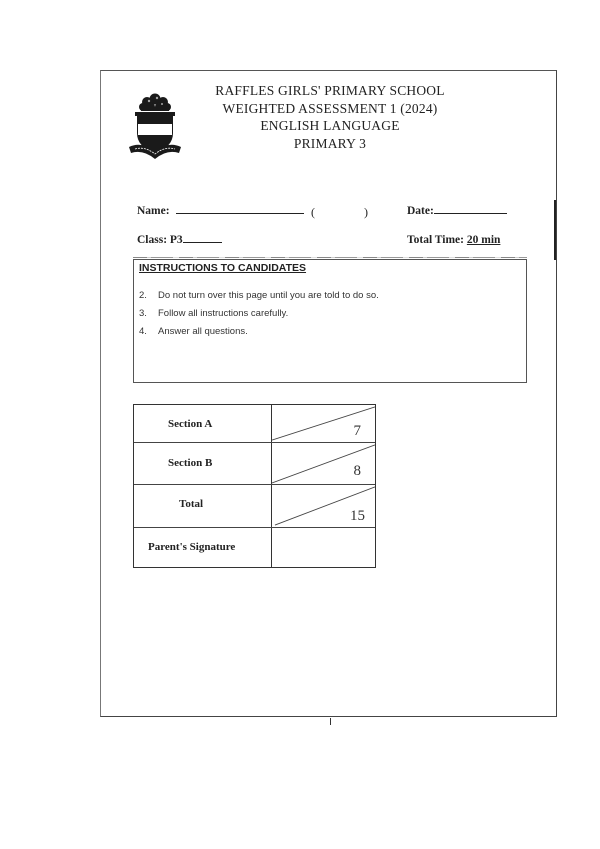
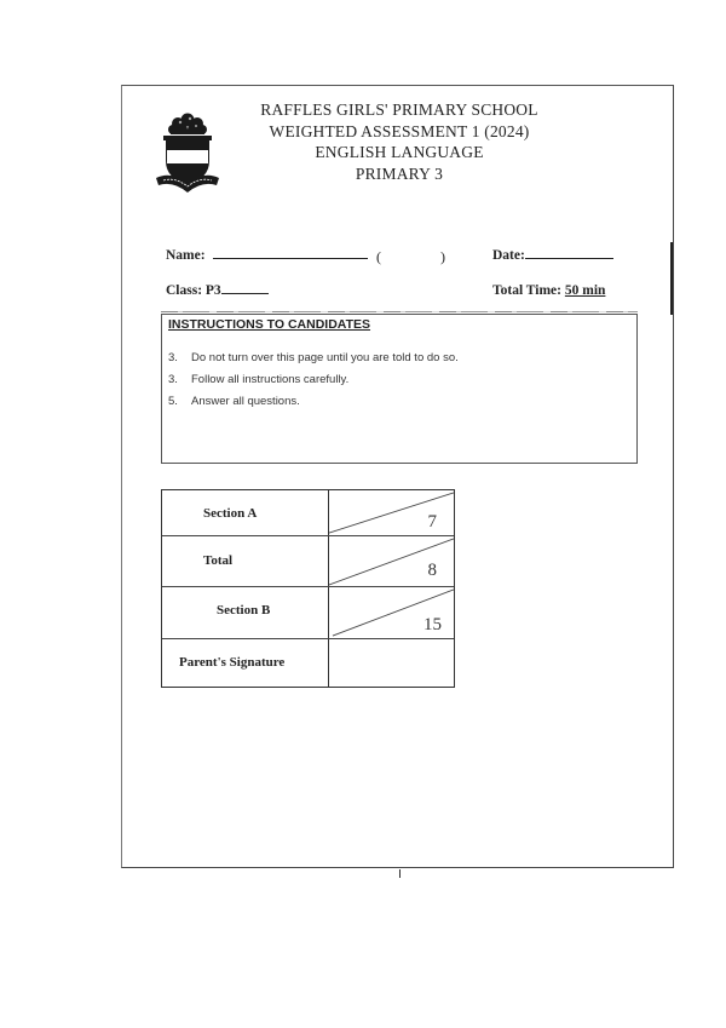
  RAFFLES GIRLS' PRIMARY SCHOOL
  WEIGHTED ASSESSMENT 1 (2024)
  ENGLISH LANGUAGE
  PRIMARY 3
  Name:
  (
  )
  Date:
  Class: P3
- Total Time: 20 min
+ Total Time: 50 min
  INSTRUCTIONS TO CANDIDATES
- 2. Do not turn over this page until you are told to do so.
+ 3. Do not turn over this page until you are told to do so.
  3. Follow all instructions carefully.
- 4. Answer all questions.
+ 5. Answer all questions.
  Section A
  7
- Section B
+ Total
  8
- Total
+ Section B
  15
  Parent's Signature
